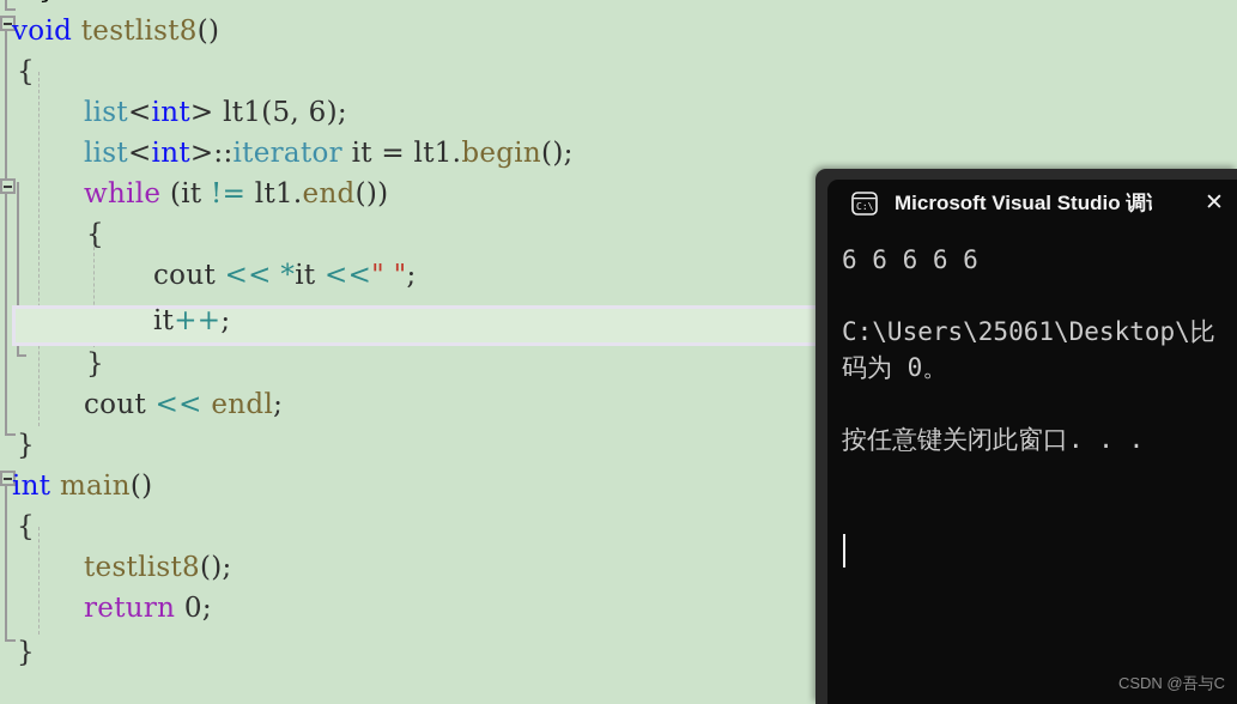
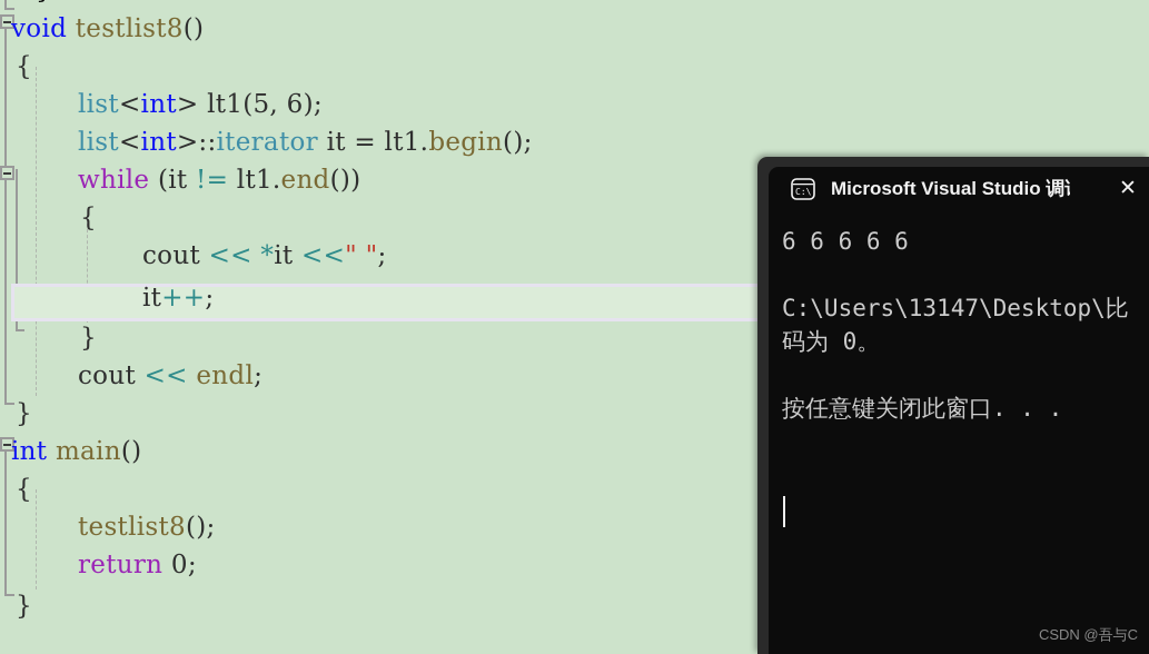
  void testlist8()
  {
  list<int> lt1(5, 6);
  list<int>::iterator it = lt1.begin();
  while (it != lt1.end())
  {
  cout << *it <<" ";
  it++;
  }
  cout << endl;
  }
  int main()
  {
  testlist8();
  return 0;
  }
  C:\
  Microsoft Visual Studio 调
  ✕
  6 6 6 6 6
- C:\Users\25061\Desktop\比
+ C:\Users\13147\Desktop\比
  码为 0。
  按任意键关闭此窗口. . .
  CSDN @吾与C
